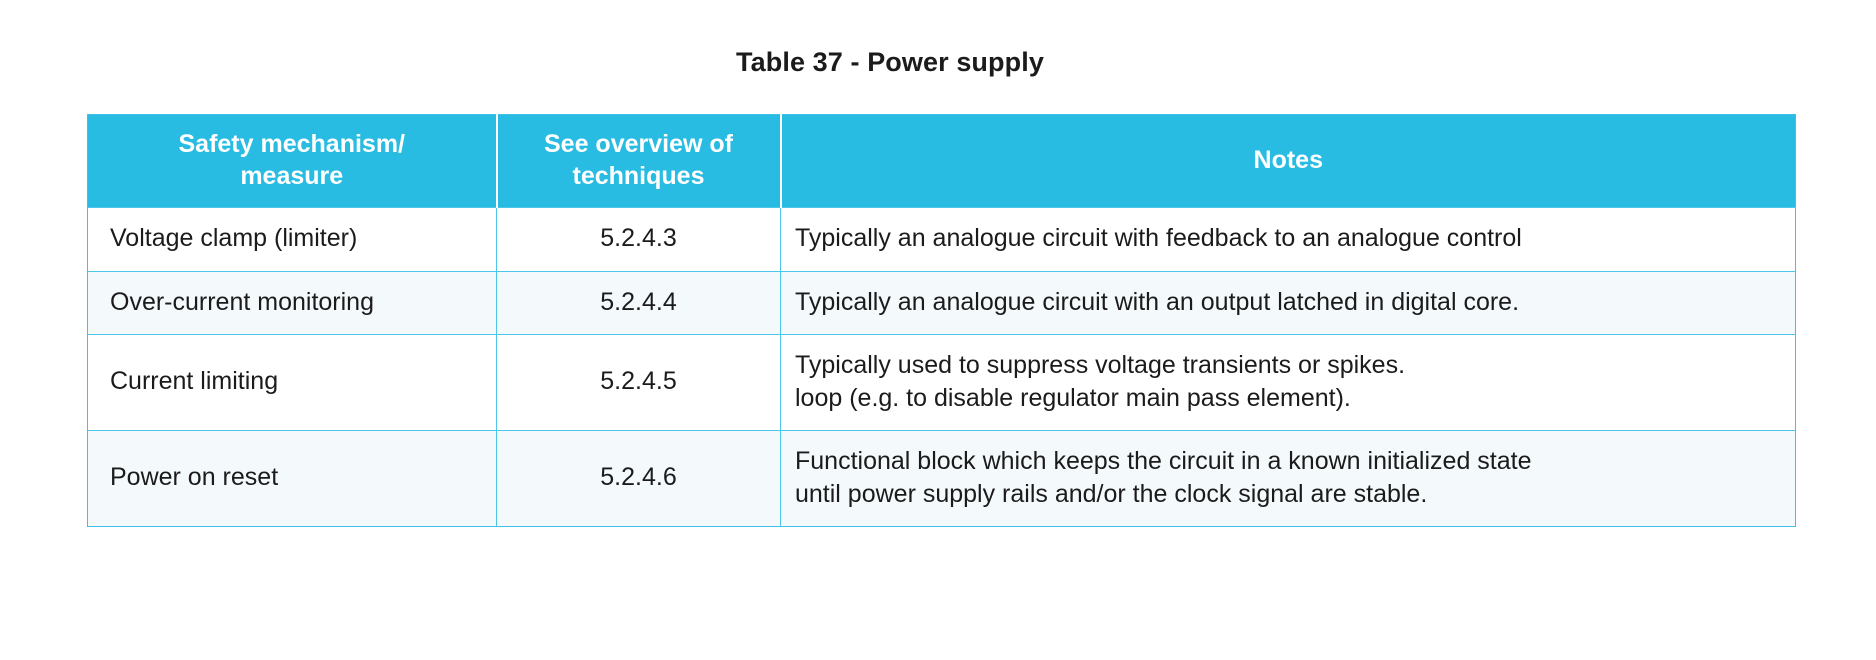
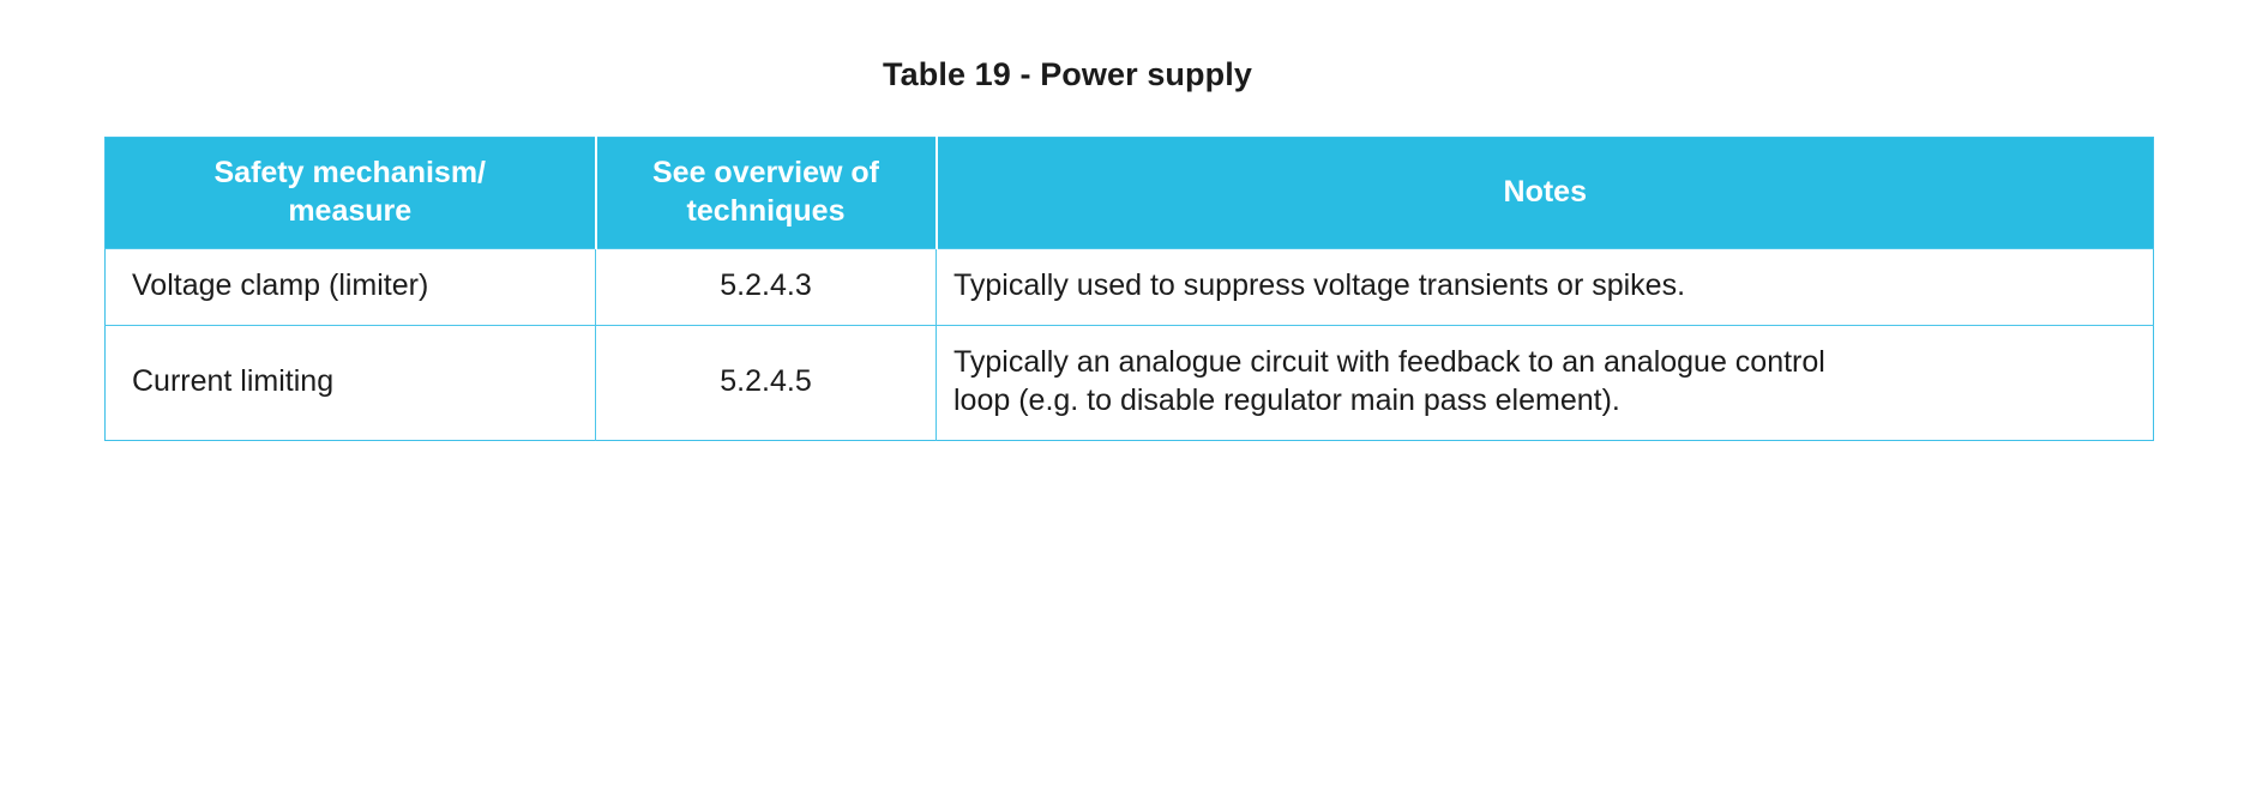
- Table 37 - Power supply
+ Table 19 - Power supply
  Safety mechanism/ measure	See overview of techniques	Notes
- Voltage clamp (limiter)	5.2.4.3	Typically an analogue circuit with feedback to an analogue control
+ Voltage clamp (limiter)	5.2.4.3	Typically used to suppress voltage transients or spikes.
- Over-current monitoring	5.2.4.4	Typically an analogue circuit with an output latched in digital core.
- Current limiting	5.2.4.5	Typically used to suppress voltage transients or spikes. loop (e.g. to disable regulator main pass element).
+ Current limiting	5.2.4.5	Typically an analogue circuit with feedback to an analogue control loop (e.g. to disable regulator main pass element).
- Power on reset	5.2.4.6	Functional block which keeps the circuit in a known initialized state until power supply rails and/or the clock signal are stable.
